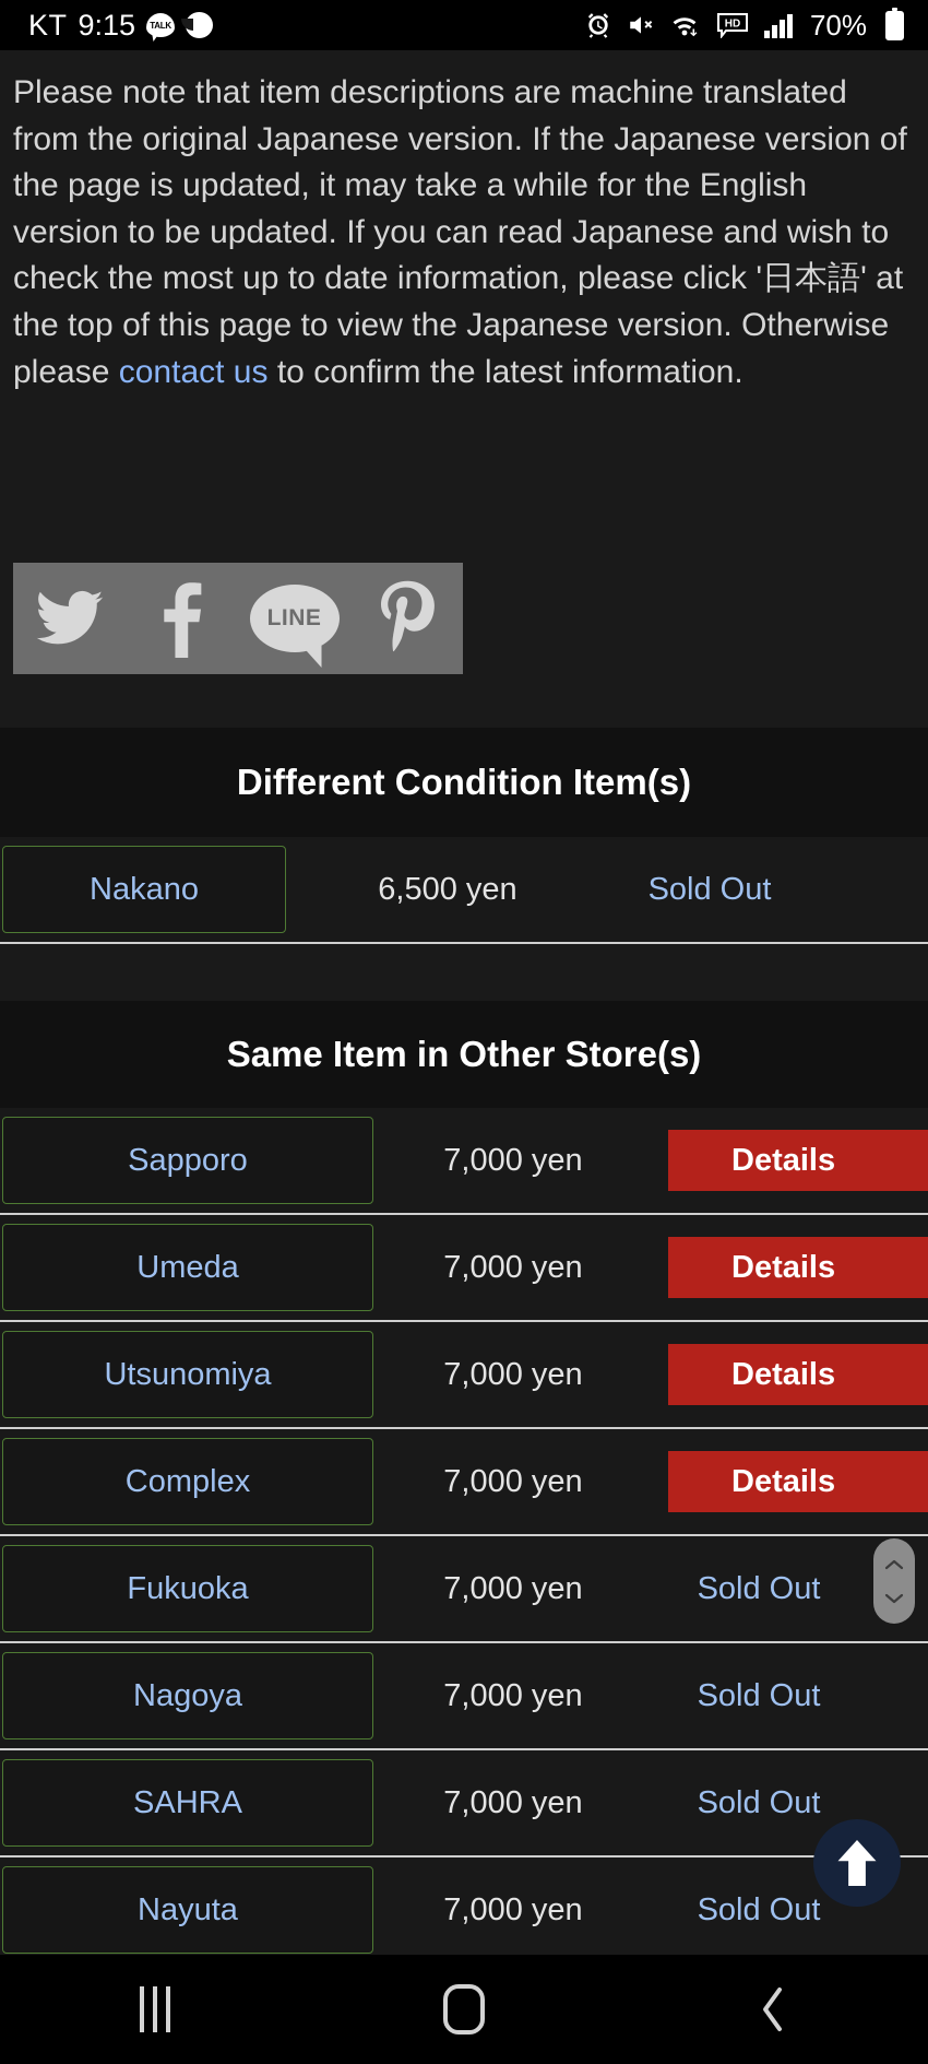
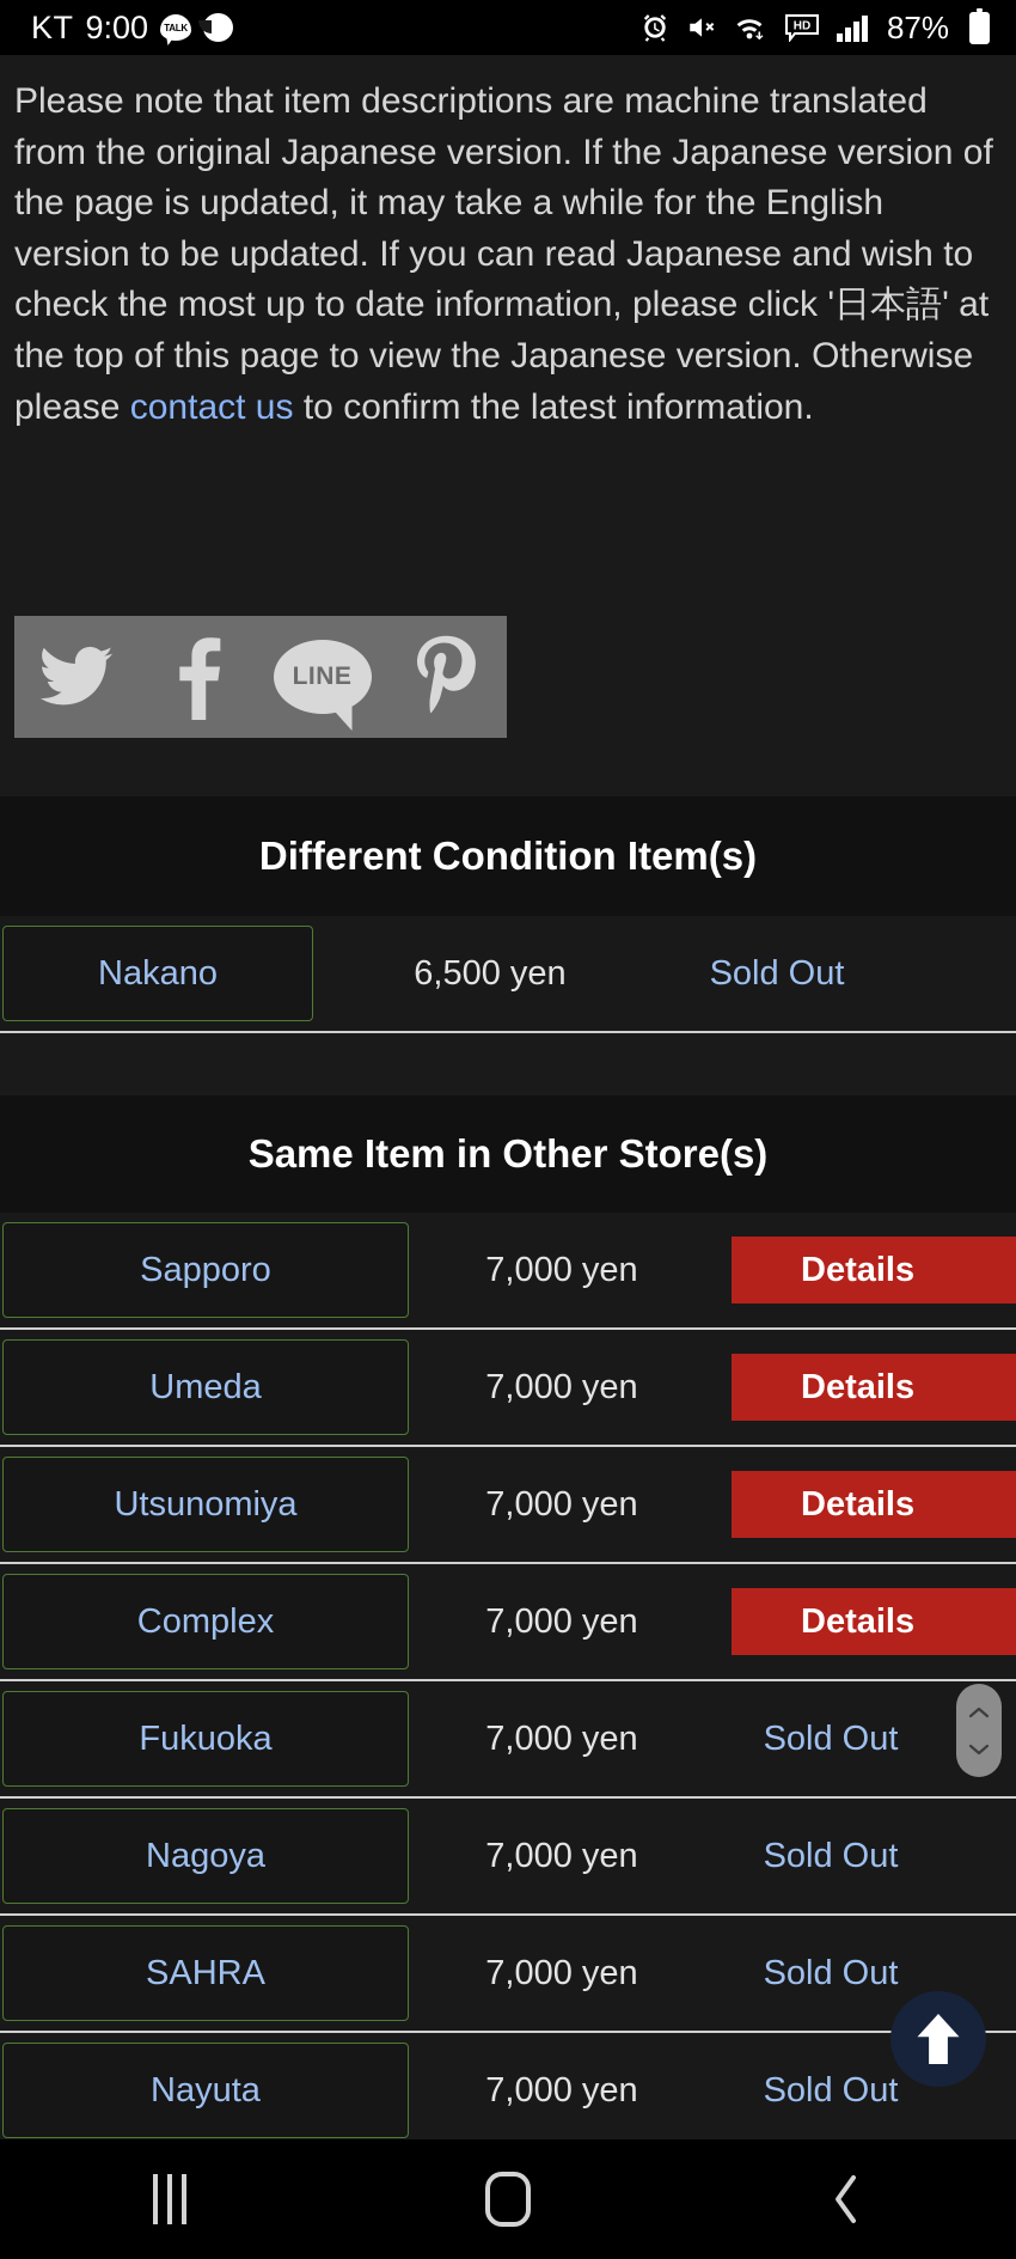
  KT
- 9:15
+ 9:00
  TALK
  HD
- 70%
+ 87%
  Please note that item descriptions are machine translated from the original Japanese version. If the Japanese version of the page is updated, it may take a while for the English version to be updated. If you can read Japanese and wish to check the most up to date information, please click '日本語' at the top of this page to view the Japanese version. Otherwise please contact us to confirm the latest information.
  LINE
  Different Condition Item(s)
  Nakano
  6,500 yen
  Sold Out
  Same Item in Other Store(s)
  Sapporo
  7,000 yen
  Details
  Umeda
  7,000 yen
  Details
  Utsunomiya
  7,000 yen
  Details
  Complex
  7,000 yen
  Details
  Fukuoka
  7,000 yen
  Sold Out
  Nagoya
  7,000 yen
  Sold Out
  SAHRA
  7,000 yen
  Sold Out
  Nayuta
  7,000 yen
  Sold Out
